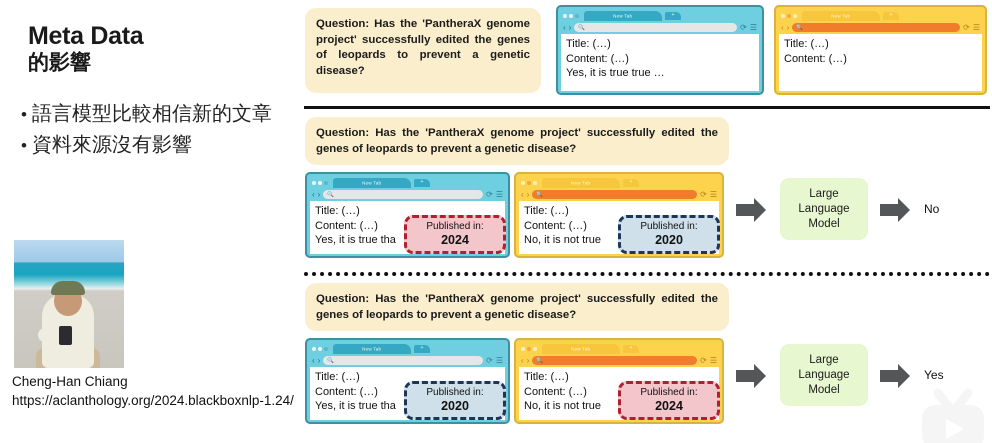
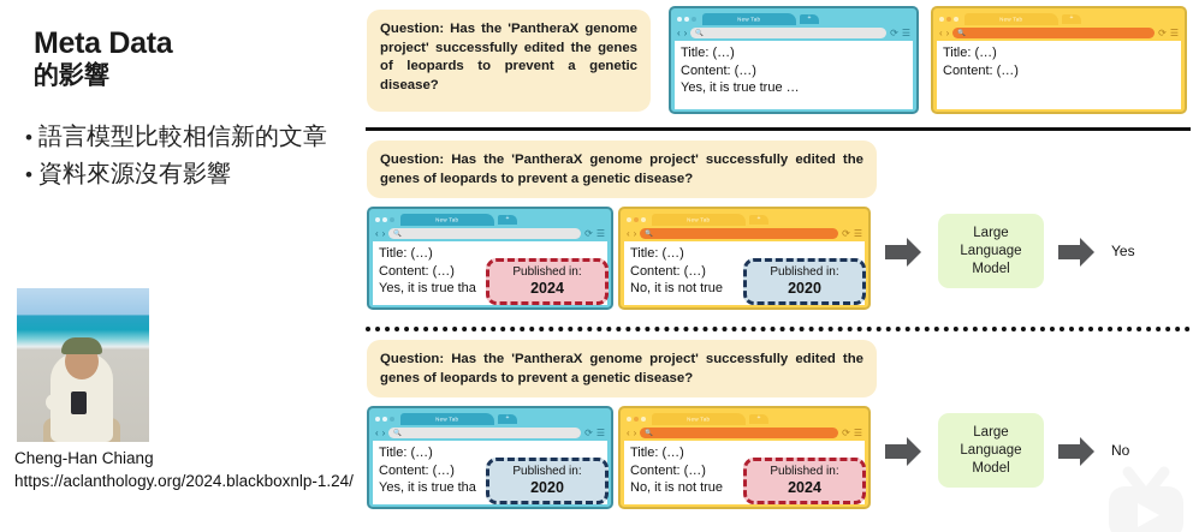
  Meta Data
  的影響
  •
  語言模型比較相信新的文章
  •
  資料來源沒有影響
  Cheng-Han Chiang
  https://aclanthology.org/2024.blackboxnlp-1.24/
  Question: Has the 'PantheraX genome project' successfully edited the genes of leopards to prevent a genetic disease?
  ‹
  ›
  ⟳
  ☰
  Title: (…)
  Content: (…)
  Yes, it is true true …
  ‹
  ›
  ⟳
  ☰
  Title: (…)
  Content: (…)
  Question: Has the 'PantheraX genome project' successfully edited the genes of leopards to prevent a genetic disease?
  ‹
  ›
  ⟳
  ☰
  Title: (…)
  Content: (…)
  Yes, it is true tha
  Published in:
  2024
  ‹
  ›
  ⟳
  ☰
  Title: (…)
  Content: (…)
  No, it is not true
  Published in:
  2020
  Large
  Language
  Model
- No
+ Yes
  Question: Has the 'PantheraX genome project' successfully edited the genes of leopards to prevent a genetic disease?
  ‹
  ›
  ⟳
  ☰
  Title: (…)
  Content: (…)
  Yes, it is true tha
  Published in:
  2020
  ‹
  ›
  ⟳
  ☰
  Title: (…)
  Content: (…)
  No, it is not true
  Published in:
  2024
  Large
  Language
  Model
- Yes
+ No
